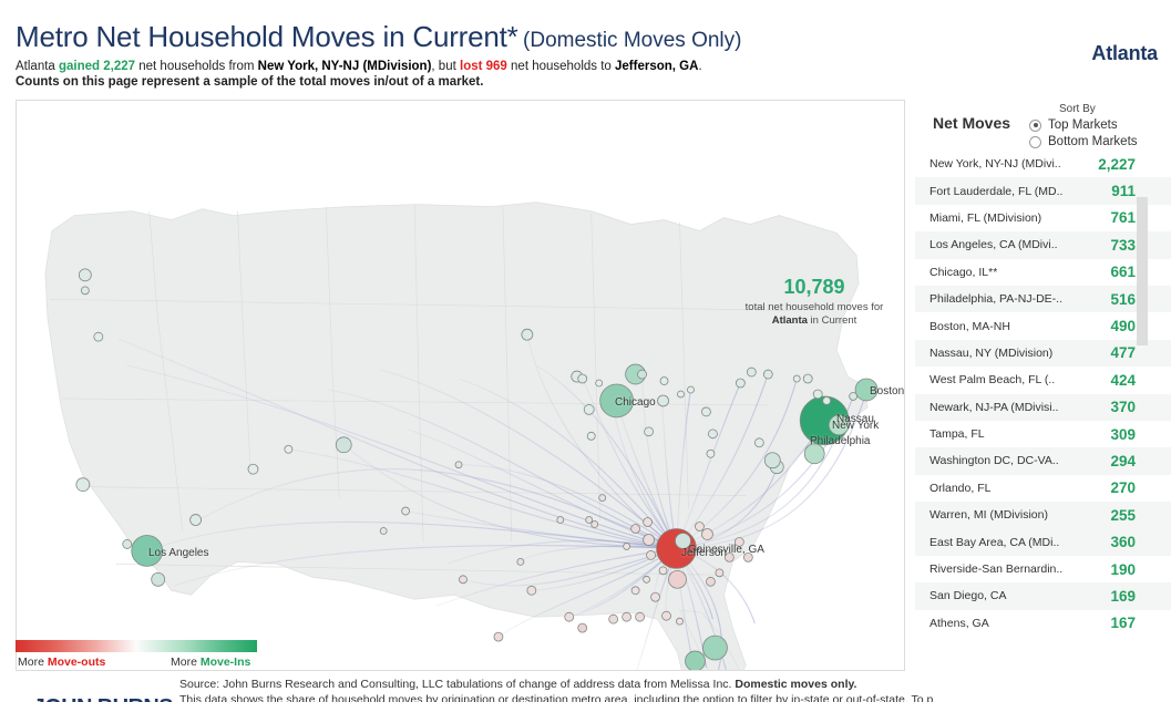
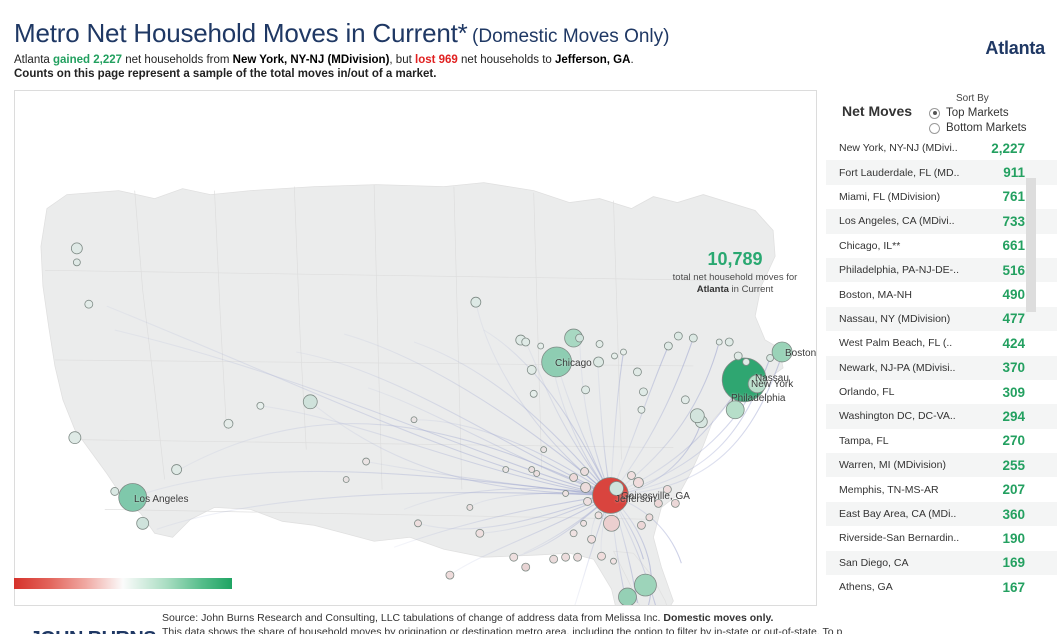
  Metro Net Household Moves in Current* (Domestic Moves Only)
  Atlanta gained 2,227 net households from New York, NY-NJ (MDivision), but lost 969 net households to Jefferson, GA.
  Counts on this page represent a sample of the total moves in/out of a market.
  Atlanta
  10,789
  total net household moves for
  Atlanta in Current
  Chicago
  Boston
  New York
  Nassau
  Philadelphia
  Los Angeles
  Gainesville, GA
  Jefferson
- More Move-outs
- More Move-Ins
  Net Moves
  Sort By
  Top Markets
  Bottom Markets
  New York, NY-NJ (MDivi..
  2,227
  Fort Lauderdale, FL (MD..
  911
  Miami, FL (MDivision)
  761
  Los Angeles, CA (MDivi..
  733
  Chicago, IL**
  661
  Philadelphia, PA-NJ-DE-..
  516
  Boston, MA-NH
  490
  Nassau, NY (MDivision)
  477
  West Palm Beach, FL (..
  424
  Newark, NJ-PA (MDivisi..
  370
- Tampa, FL
+ Orlando, FL
  309
  Washington DC, DC-VA..
  294
- Orlando, FL
+ Tampa, FL
  270
  Warren, MI (MDivision)
  255
+ Memphis, TN-MS-AR
+ 207
  East Bay Area, CA (MDi..
  360
  Riverside-San Bernardin..
  190
  San Diego, CA
  169
  Athens, GA
  167
  Source: John Burns Research and Consulting, LLC tabulations of change of address data from Melissa Inc. Domestic moves only.
  This data shows the share of household moves by origination or destination metro area, including the option to filter by in-state or out-of-state. To p
